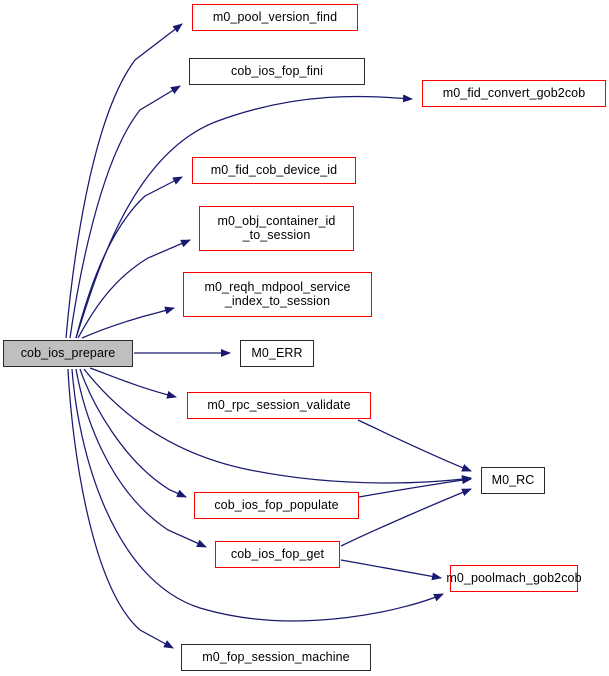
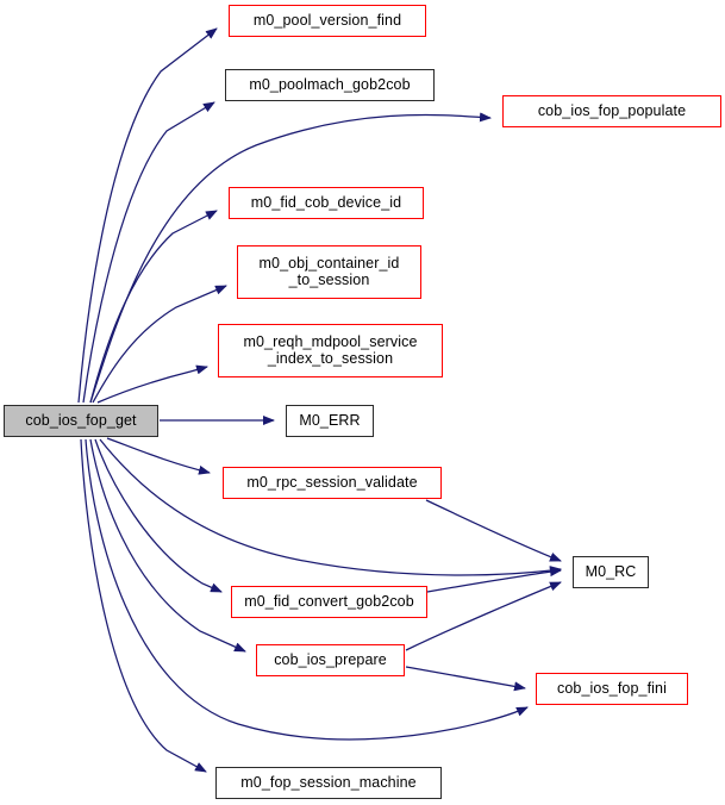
- cob_ios_prepare
+ cob_ios_fop_get
  m0_pool_version_find
- cob_ios_fop_fini
+ m0_poolmach_gob2cob
- m0_fid_convert_gob2cob
+ cob_ios_fop_populate
  m0_fid_cob_device_id
  m0_obj_container_id
  _to_session
  m0_reqh_mdpool_service
  _index_to_session
  M0_ERR
  m0_rpc_session_validate
  M0_RC
- cob_ios_fop_populate
+ m0_fid_convert_gob2cob
- cob_ios_fop_get
+ cob_ios_prepare
- m0_poolmach_gob2cob
+ cob_ios_fop_fini
  m0_fop_session_machine
